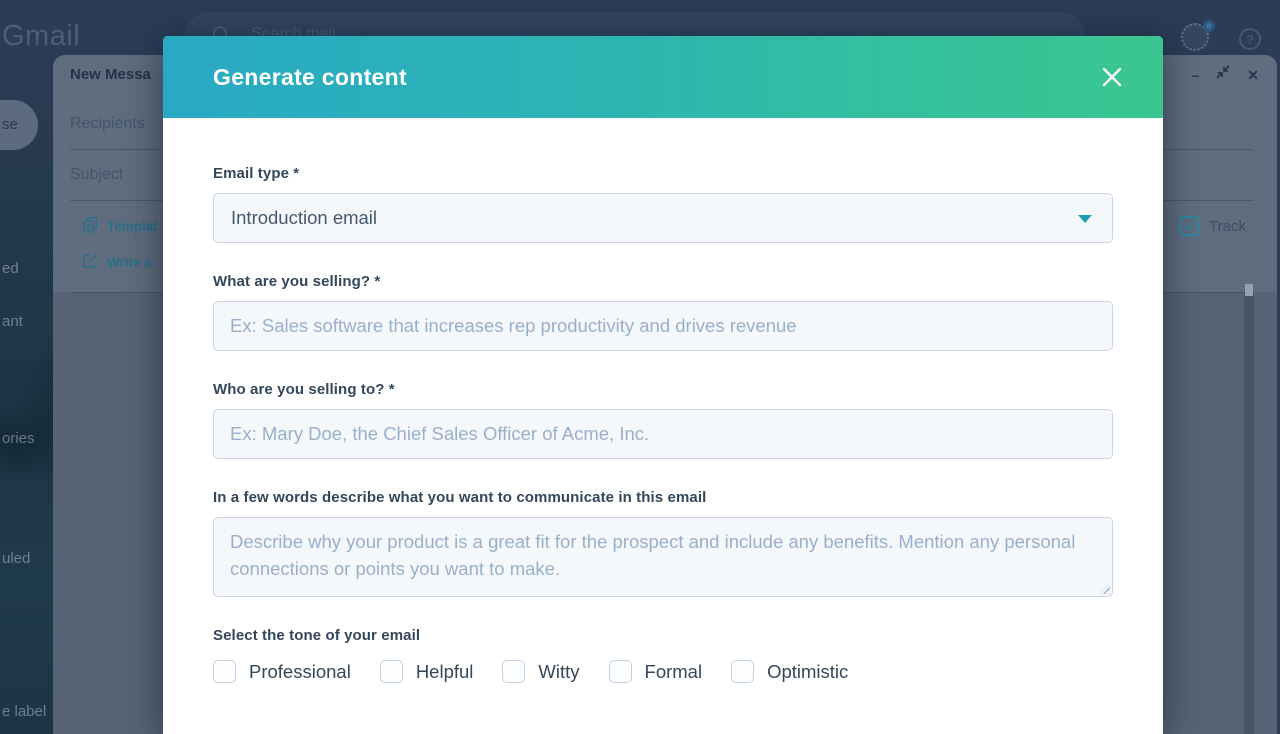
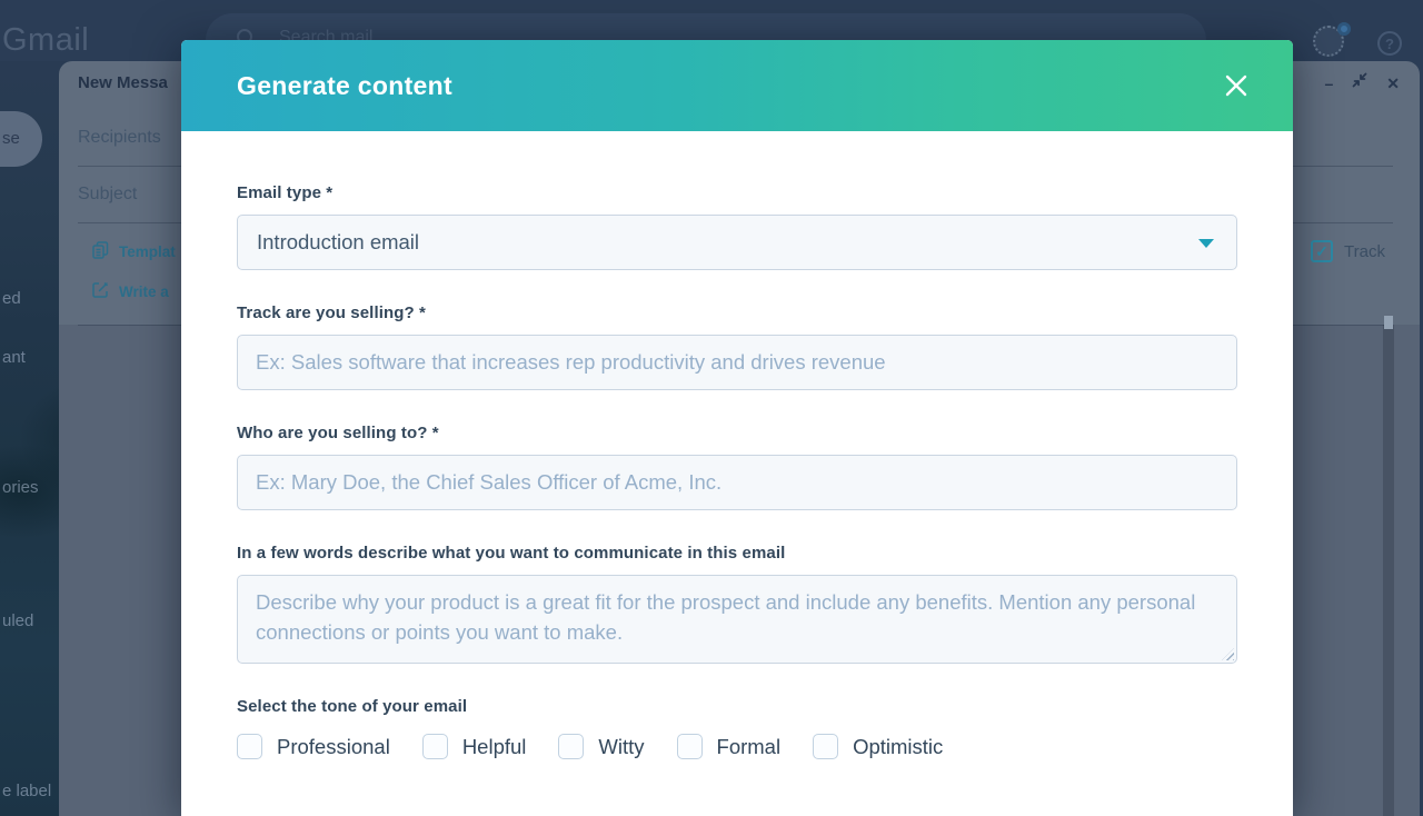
  Gmail
  Search mail
  ?
  se
  ed
  ant
  ories
  uled
  e label
  New Messa
  –
  ✕
  Recipients
  Subject
  Templat
  Write a
  ✓
  Track
  Generate content
  Email type *
  Introduction email
- What are you selling? *
+ Track are you selling? *
  Ex: Sales software that increases rep productivity and drives revenue
  Who are you selling to? *
  Ex: Mary Doe, the Chief Sales Officer of Acme, Inc.
  In a few words describe what you want to communicate in this email
  Select the tone of your email
  Professional
  Helpful
  Witty
  Formal
  Optimistic
